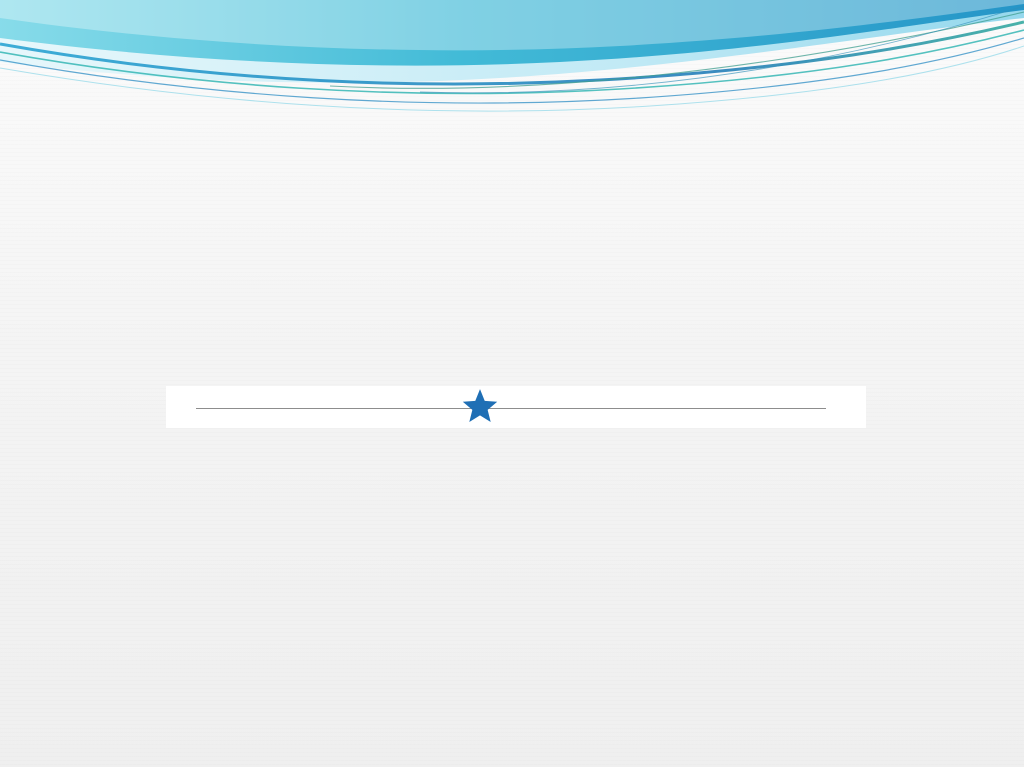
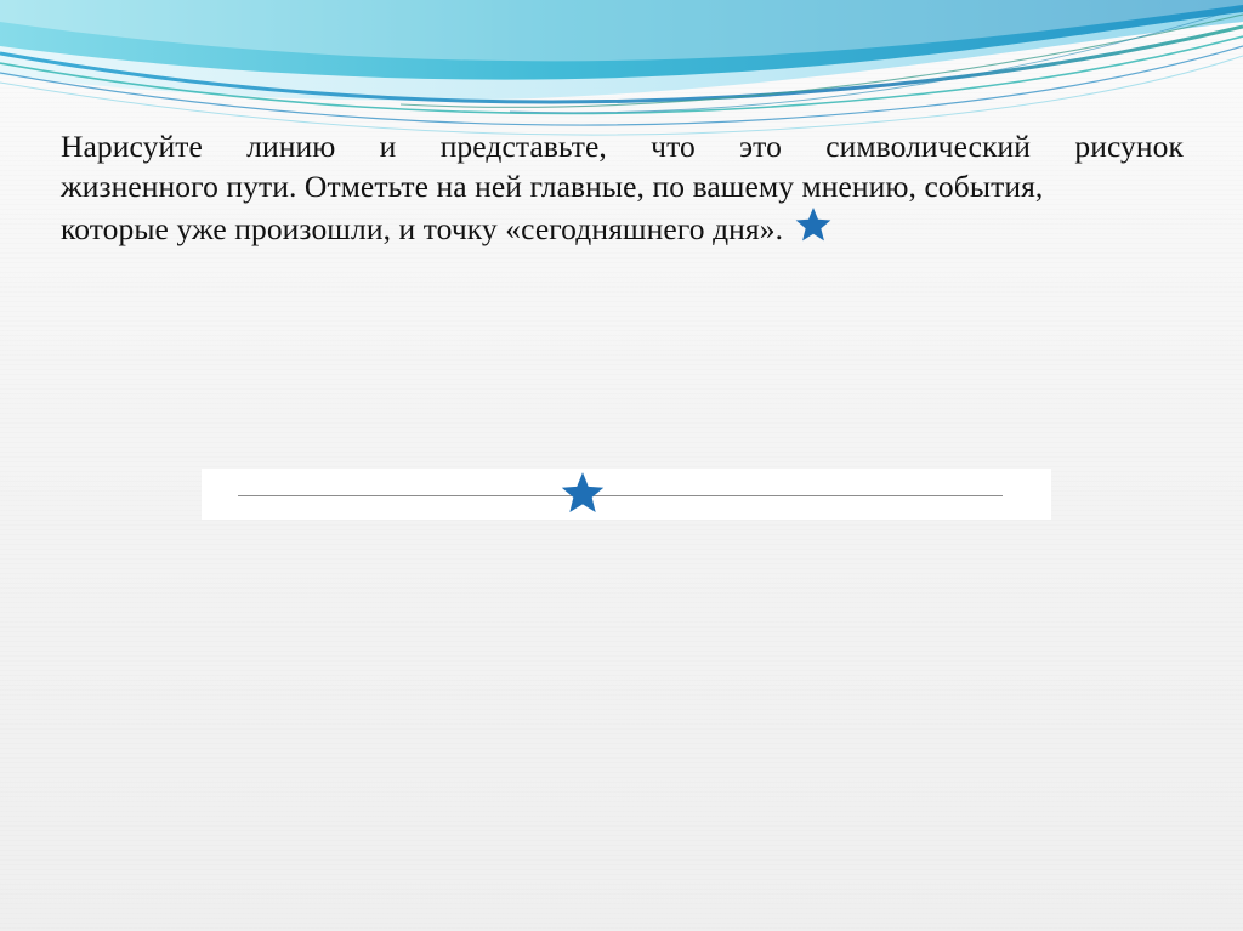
+ Нарисуйте
+ линию
+ и
+ представьте,
+ что
+ это
+ символический
+ рисунок
+ жизненного пути. Отметьте на ней главные, по вашему мнению, события,
+ которые уже произошли, и точку «сегодняшнего дня».
